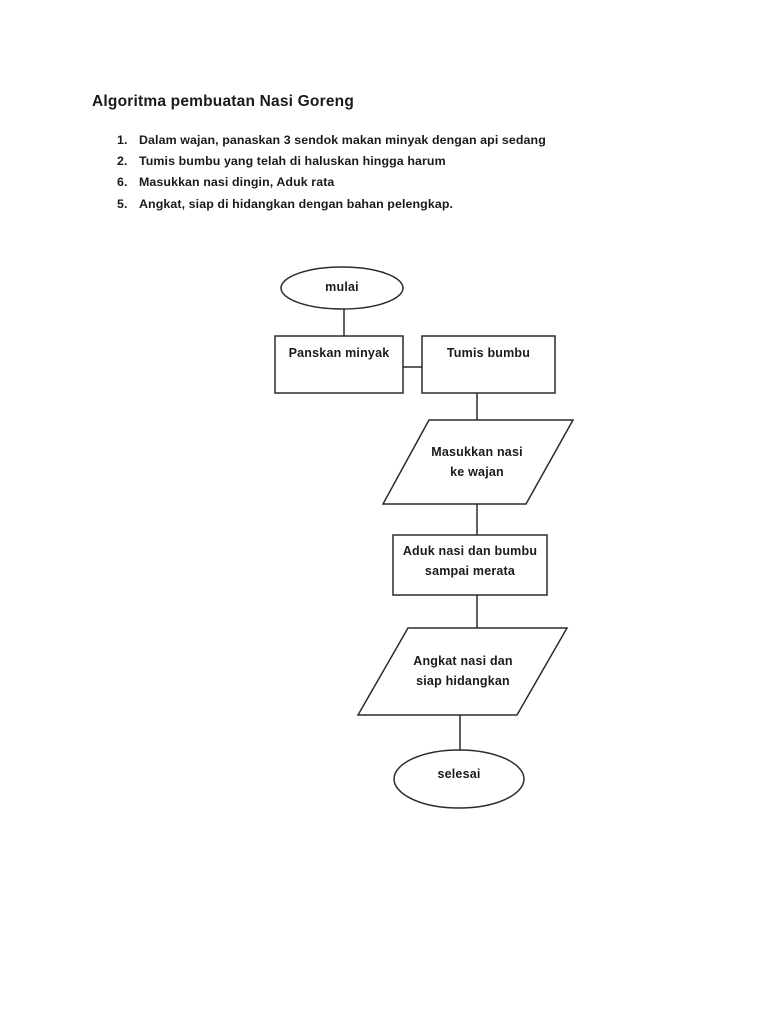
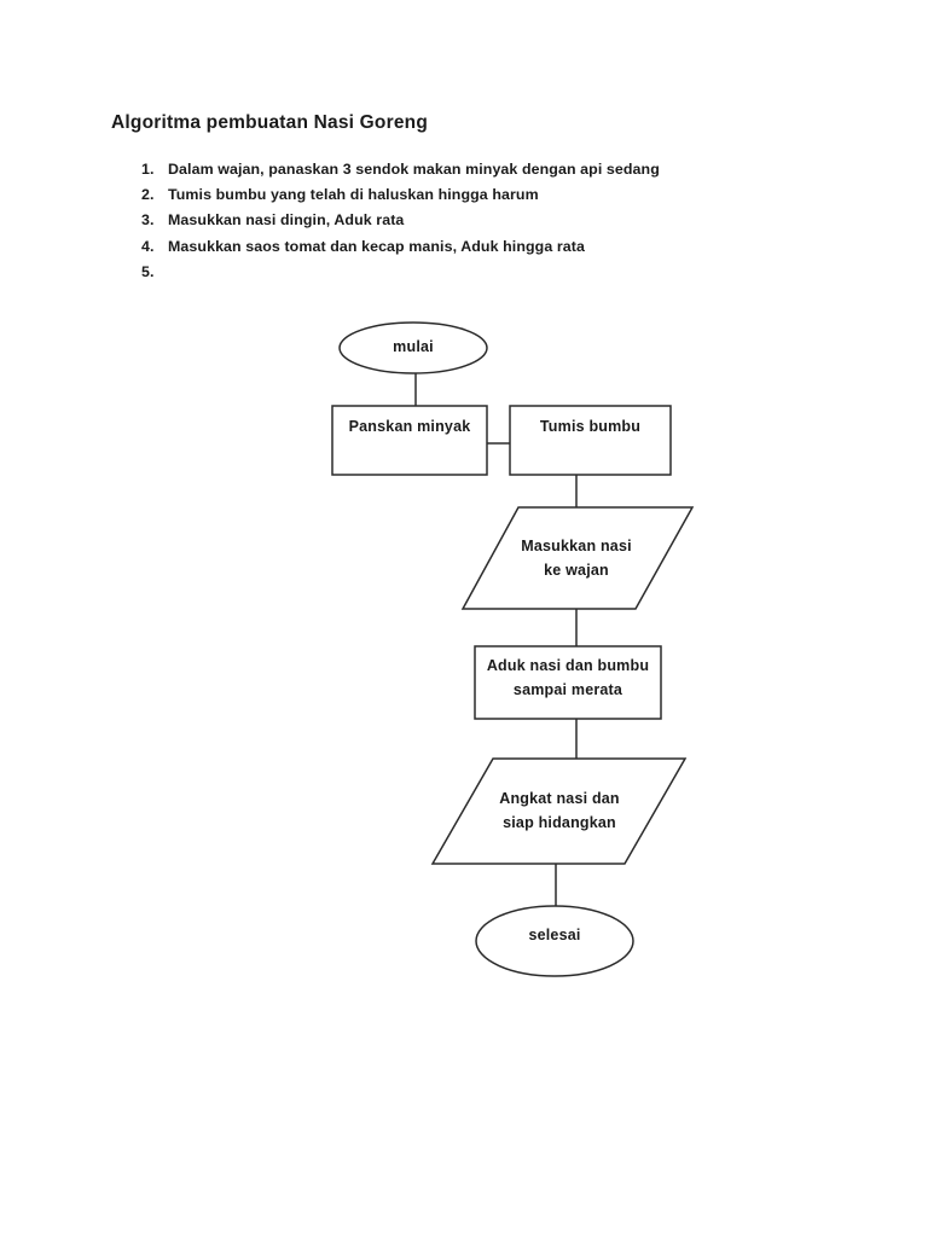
  Algoritma pembuatan Nasi Goreng
  1.
  Dalam wajan, panaskan 3 sendok makan minyak dengan api sedang
  2.
  Tumis bumbu yang telah di haluskan hingga harum
- 6.
+ 3.
  Masukkan nasi dingin, Aduk rata
+ 4.
+ Masukkan saos tomat dan kecap manis, Aduk hingga rata
  5.
- Angkat, siap di hidangkan dengan bahan pelengkap.
  mulai
  Panskan minyak
  Tumis bumbu
  Masukkan nasi
  ke wajan
  Aduk nasi dan bumbu
  sampai merata
  Angkat nasi dan
  siap hidangkan
  selesai
